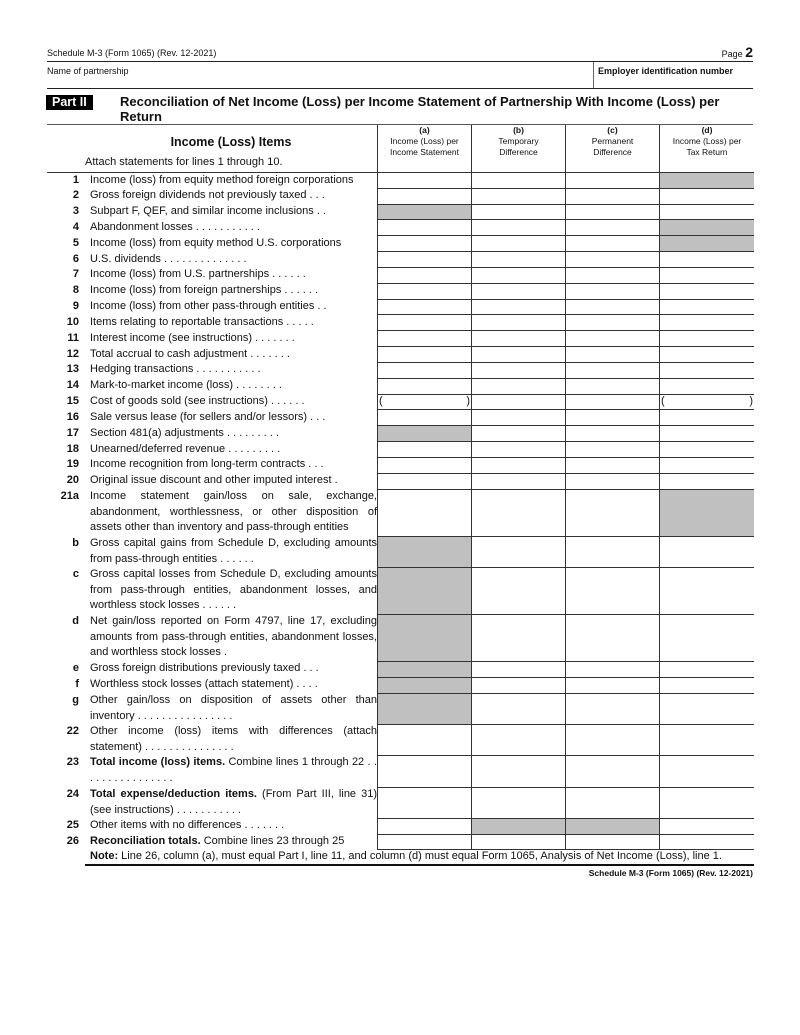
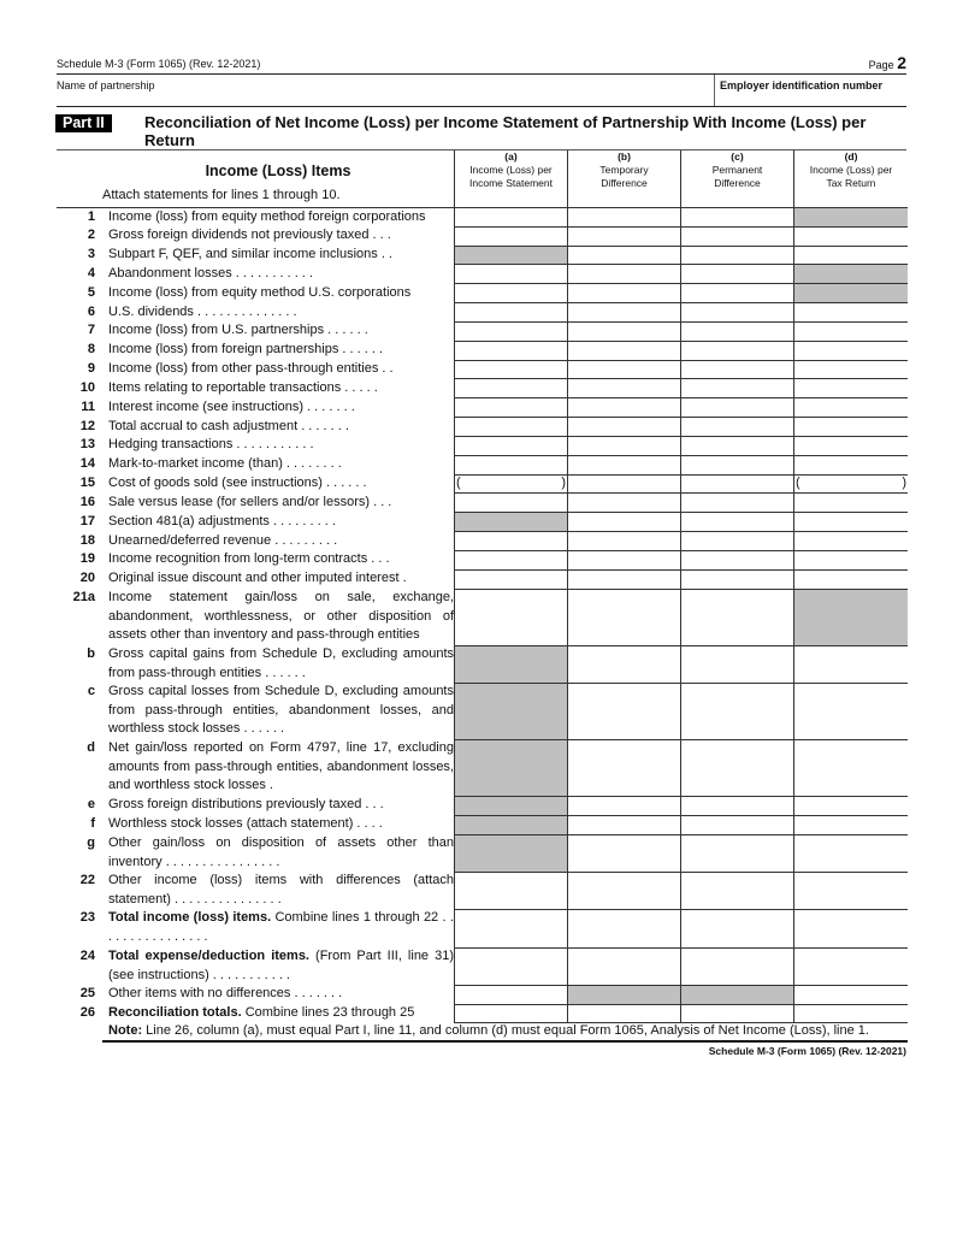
  Schedule M-3 (Form 1065) (Rev. 12-2021)
  Page 2
  Name of partnership
  Employer identification number
  Part II
  Reconciliation of Net Income (Loss) per Income Statement of Partnership With Income (Loss) per Return
  Income (Loss) Items Attach statements for lines 1 through 10.	(a) Income (Loss) per Income Statement	(b) Temporary Difference	(c) Permanent Difference	(d) Income (Loss) per Tax Return
  1	Income (loss) from equity method foreign corporations
  2	Gross foreign dividends not previously taxed . . .
  3	Subpart F, QEF, and similar income inclusions . .
  4	Abandonment losses . . . . . . . . . . .
  5	Income (loss) from equity method U.S. corporations
  6	U.S. dividends . . . . . . . . . . . . . .
  7	Income (loss) from U.S. partnerships . . . . . .
  8	Income (loss) from foreign partnerships . . . . . .
  9	Income (loss) from other pass-through entities . .
  10	Items relating to reportable transactions . . . . .
  11	Interest income (see instructions) . . . . . . .
  12	Total accrual to cash adjustment . . . . . . .
  13	Hedging transactions . . . . . . . . . . .
- 14	Mark-to-market income (loss) . . . . . . . .
+ 14	Mark-to-market income (than) . . . . . . . .
  15	Cost of goods sold (see instructions) . . . . . .	( )			( )
  16	Sale versus lease (for sellers and/or lessors) . . .
  17	Section 481(a) adjustments . . . . . . . . .
  18	Unearned/deferred revenue . . . . . . . . .
  19	Income recognition from long-term contracts . . .
  20	Original issue discount and other imputed interest .
  21a	Income statement gain/loss on sale, exchange, abandonment, worthlessness, or other disposition of assets other than inventory and pass-through entities
  b	Gross capital gains from Schedule D, excluding amounts from pass-through entities . . . . . .
  c	Gross capital losses from Schedule D, excluding amounts from pass-through entities, abandonment losses, and worthless stock losses . . . . . .
  d	Net gain/loss reported on Form 4797, line 17, excluding amounts from pass-through entities, abandonment losses, and worthless stock losses .
  e	Gross foreign distributions previously taxed . . .
  f	Worthless stock losses (attach statement) . . . .
  g	Other gain/loss on disposition of assets other than inventory . . . . . . . . . . . . . . . .
  22	Other income (loss) items with differences (attach statement) . . . . . . . . . . . . . . .
  23	Total income (loss) items. Combine lines 1 through 22 . . . . . . . . . . . . . . . .
  24	Total expense/deduction items. (From Part III, line 31) (see instructions) . . . . . . . . . . .
  25	Other items with no differences . . . . . . .
  26	Reconciliation totals. Combine lines 23 through 25
  	Note: Line 26, column (a), must equal Part I, line 11, and column (d) must equal Form 1065, Analysis of Net Income (Loss), line 1.
  Schedule M-3 (Form 1065) (Rev. 12-2021)
